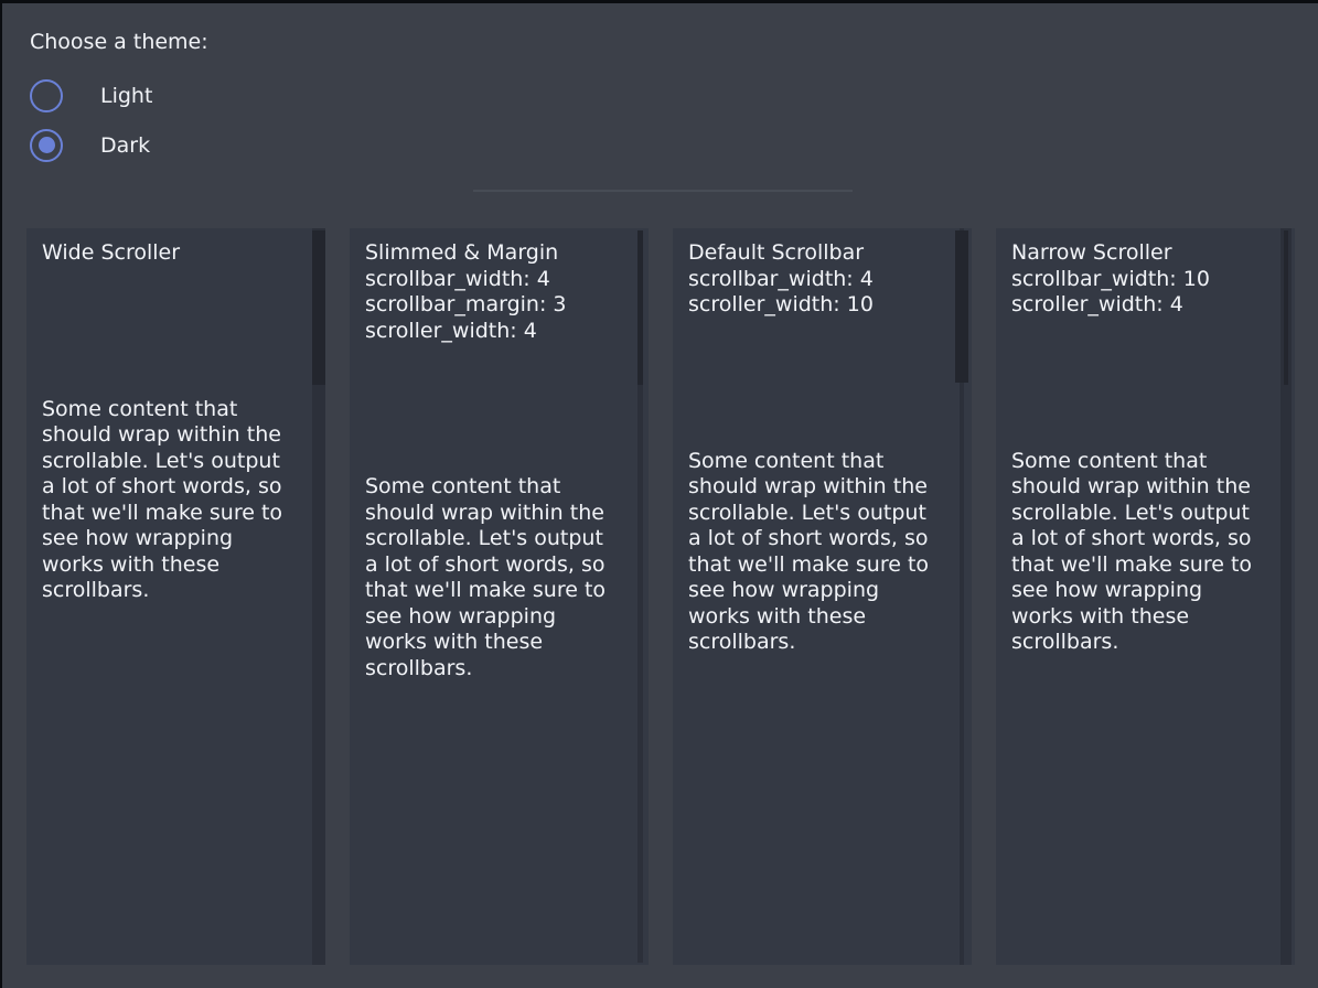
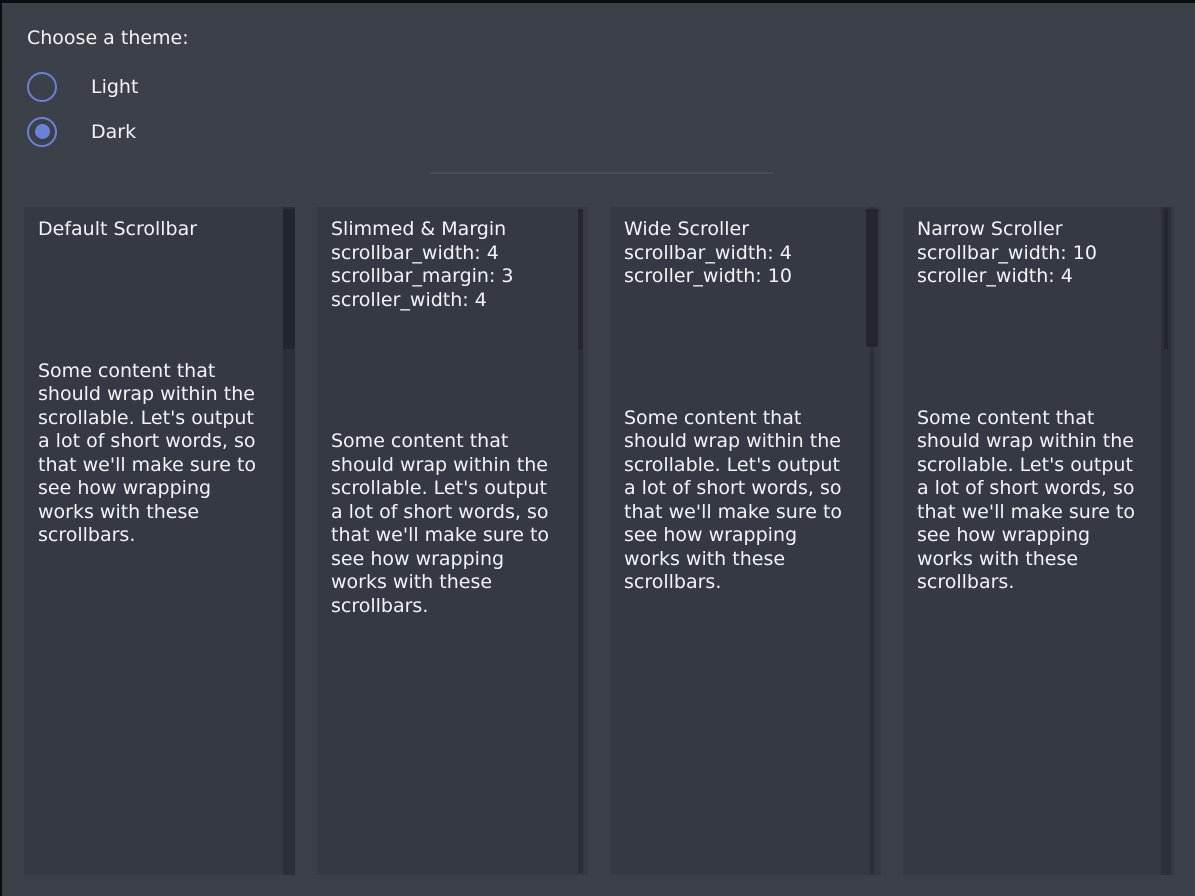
  Choose a theme:
  Light
  Dark
- Wide Scroller
+ Default Scrollbar
  Some content that
  should wrap within the
  scrollable. Let's output
  a lot of short words, so
  that we'll make sure to
  see how wrapping
  works with these
  scrollbars.
  Slimmed & Margin
  scrollbar_width: 4
  scrollbar_margin: 3
  scroller_width: 4
  Some content that
  should wrap within the
  scrollable. Let's output
  a lot of short words, so
  that we'll make sure to
  see how wrapping
  works with these
  scrollbars.
- Default Scrollbar
+ Wide Scroller
  scrollbar_width: 4
  scroller_width: 10
  Some content that
  should wrap within the
  scrollable. Let's output
  a lot of short words, so
  that we'll make sure to
  see how wrapping
  works with these
  scrollbars.
  Narrow Scroller
  scrollbar_width: 10
  scroller_width: 4
  Some content that
  should wrap within the
  scrollable. Let's output
  a lot of short words, so
  that we'll make sure to
  see how wrapping
  works with these
  scrollbars.
